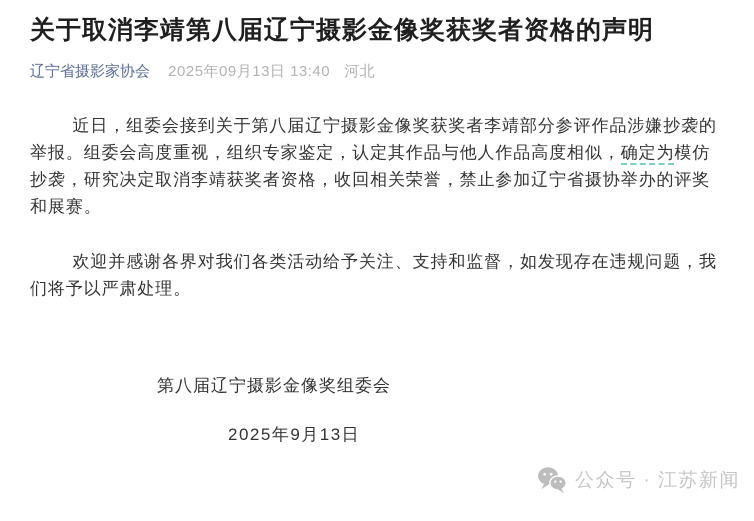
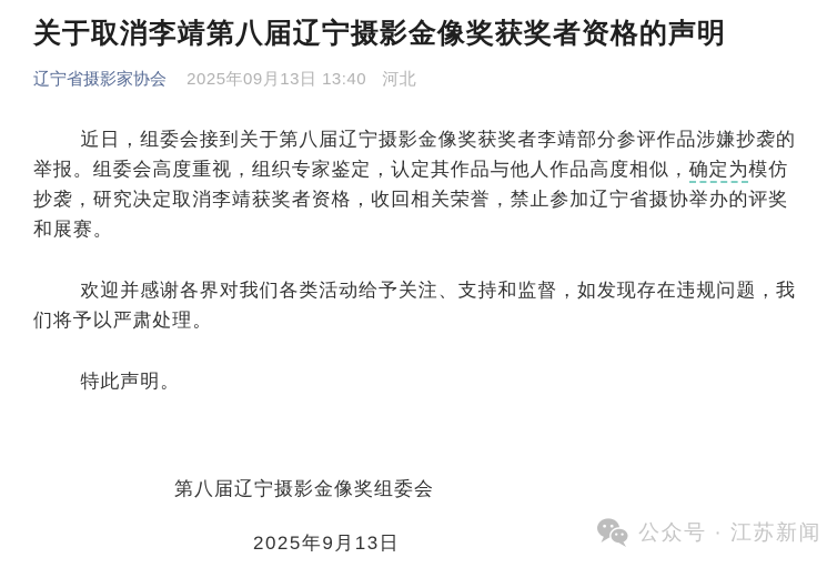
  关于取消李靖第八届辽宁摄影金像奖获奖者资格的声明
  辽宁省摄影家协会 2025年09月13日 13:40 河北
  近日，组委会接到关于第八届辽宁摄影金像奖获奖者李靖部分参评作品涉嫌抄袭的举报。组委会高度重视，组织专家鉴定，认定其作品与他人作品高度相似，确定为模仿抄袭，研究决定取消李靖获奖者资格，收回相关荣誉，禁止参加辽宁省摄协举办的评奖和展赛。
  欢迎并感谢各界对我们各类活动给予关注、支持和监督，如发现存在违规问题，我们将予以严肃处理。
+ 特此声明。
  第八届辽宁摄影金像奖组委会
  2025年9月13日
  公众号 · 江苏新闻
